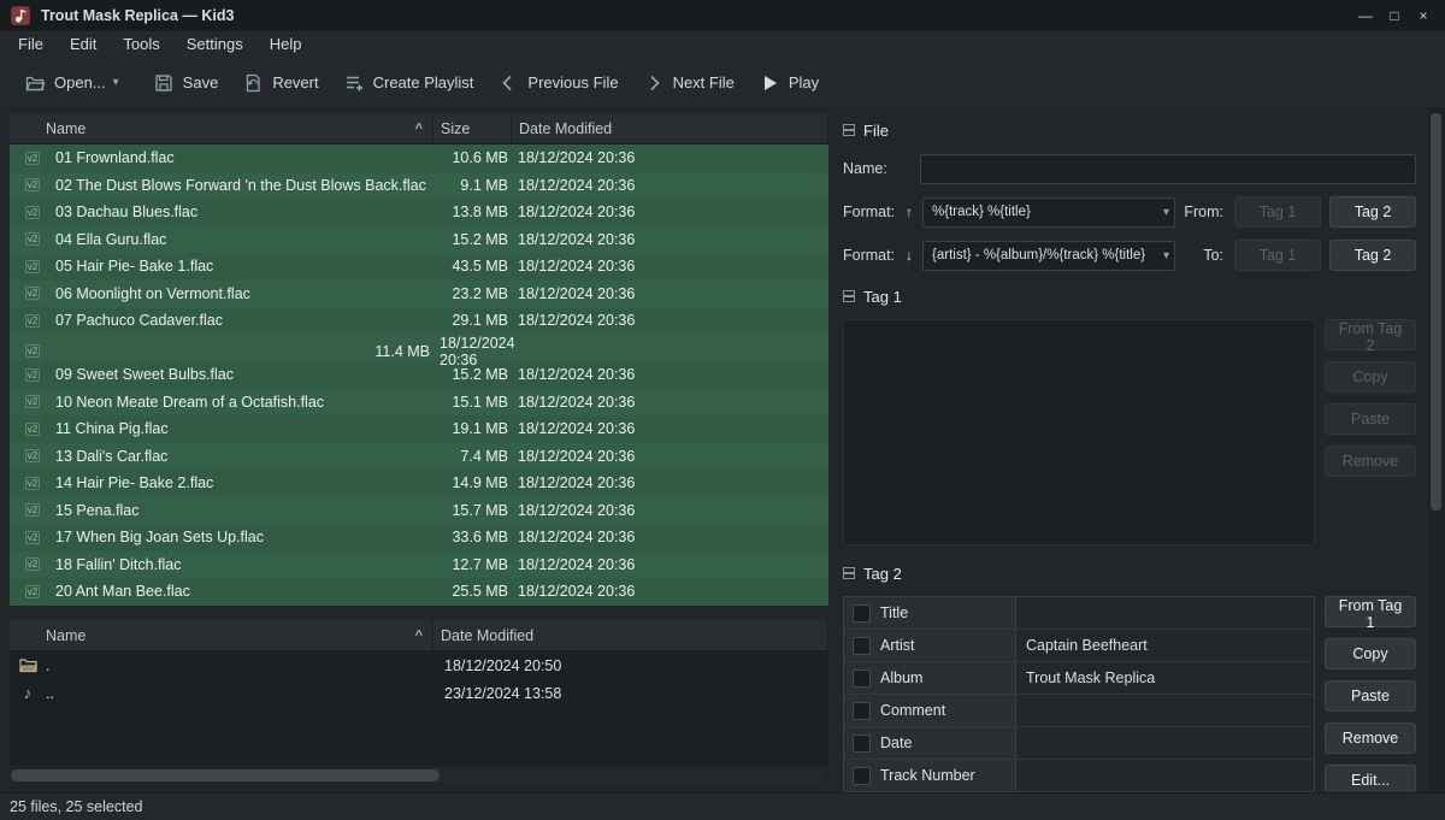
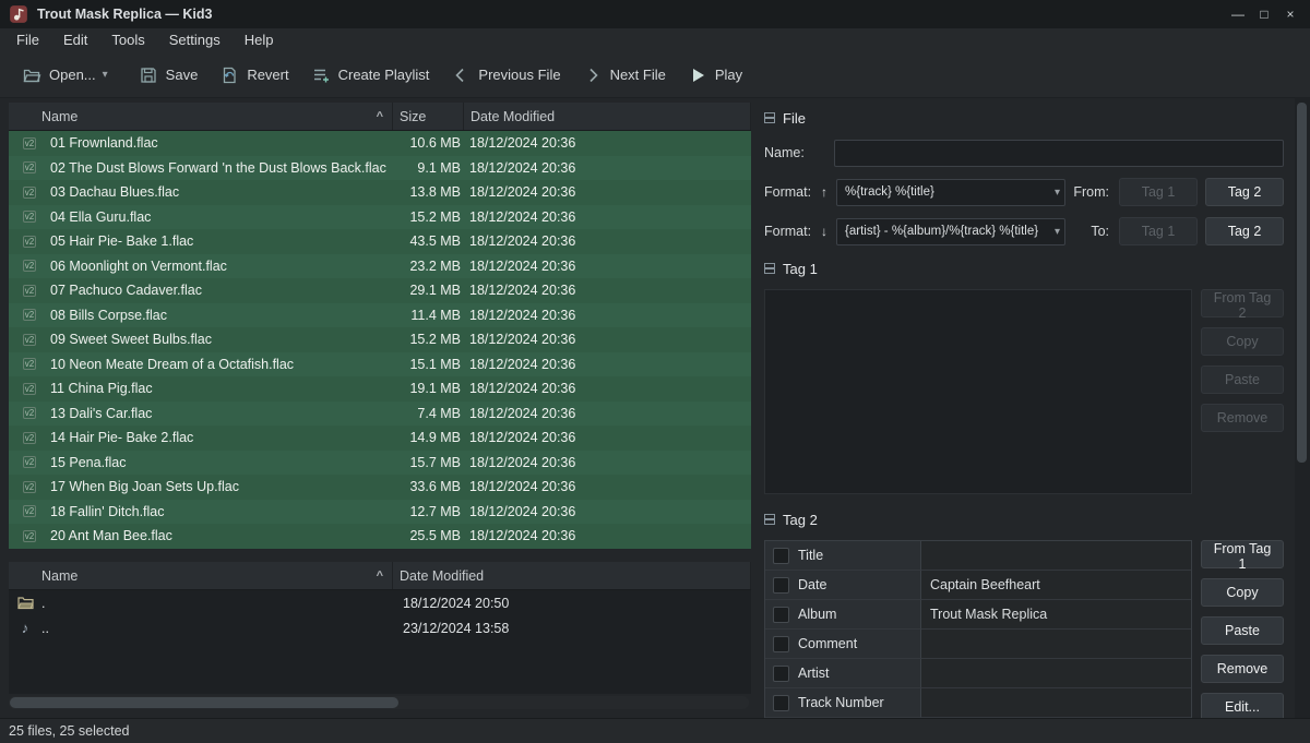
  Trout Mask Replica — Kid3
  —
  □
  ×
  File
  Edit
  Tools
  Settings
  Help
  Open...
  ▾
  Save
  Revert
  Create Playlist
  Previous File
  Next File
  Play
  Name
  ^
  Size
  Date Modified
  v2
  01 Frownland.flac
  10.6 MB
  18/12/2024 20:36
  v2
  02 The Dust Blows Forward 'n the Dust Blows Back.flac
  9.1 MB
  18/12/2024 20:36
  v2
  03 Dachau Blues.flac
  13.8 MB
  18/12/2024 20:36
  v2
  04 Ella Guru.flac
  15.2 MB
  18/12/2024 20:36
  v2
  05 Hair Pie- Bake 1.flac
  43.5 MB
  18/12/2024 20:36
  v2
  06 Moonlight on Vermont.flac
  23.2 MB
  18/12/2024 20:36
  v2
  07 Pachuco Cadaver.flac
  29.1 MB
  18/12/2024 20:36
  v2
+ 08 Bills Corpse.flac
  11.4 MB
  18/12/2024 20:36
  v2
  09 Sweet Sweet Bulbs.flac
  15.2 MB
  18/12/2024 20:36
  v2
  10 Neon Meate Dream of a Octafish.flac
  15.1 MB
  18/12/2024 20:36
  v2
  11 China Pig.flac
  19.1 MB
  18/12/2024 20:36
  v2
  13 Dali's Car.flac
  7.4 MB
  18/12/2024 20:36
  v2
  14 Hair Pie- Bake 2.flac
  14.9 MB
  18/12/2024 20:36
  v2
  15 Pena.flac
  15.7 MB
  18/12/2024 20:36
  v2
  17 When Big Joan Sets Up.flac
  33.6 MB
  18/12/2024 20:36
  v2
  18 Fallin' Ditch.flac
  12.7 MB
  18/12/2024 20:36
  v2
  20 Ant Man Bee.flac
  25.5 MB
  18/12/2024 20:36
  Name
  ^
  Date Modified
  .
  18/12/2024 20:50
  ♪
  ..
  23/12/2024 13:58
  File
  Name:
  Format:
  ↑
  %{track} %{title}
  ▾
  From:
  Tag 1
  Tag 2
  Format:
  ↓
  {artist} - %{album}/%{track} %{title}
  ▾
  To:
  Tag 1
  Tag 2
  Tag 1
  From Tag 2
  Copy
  Paste
  Remove
  Tag 2
  Title
- Artist
+ Date
  Captain Beefheart
  Album
  Trout Mask Replica
  Comment
- Date
+ Artist
  Track Number
  From Tag 1
  Copy
  Paste
  Remove
  Edit...
  25 files, 25 selected
